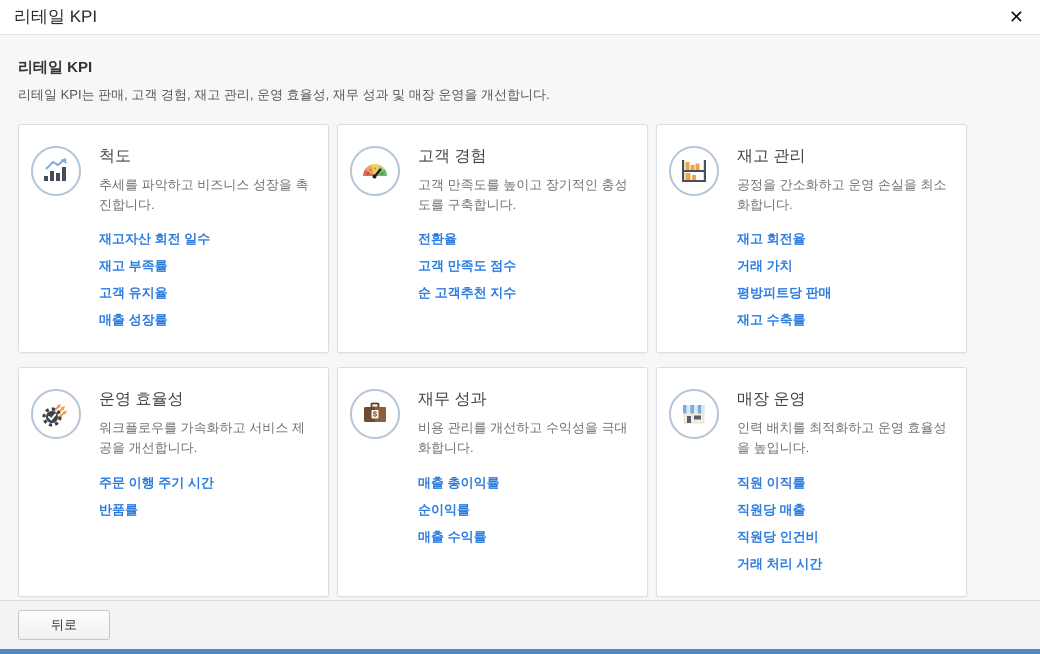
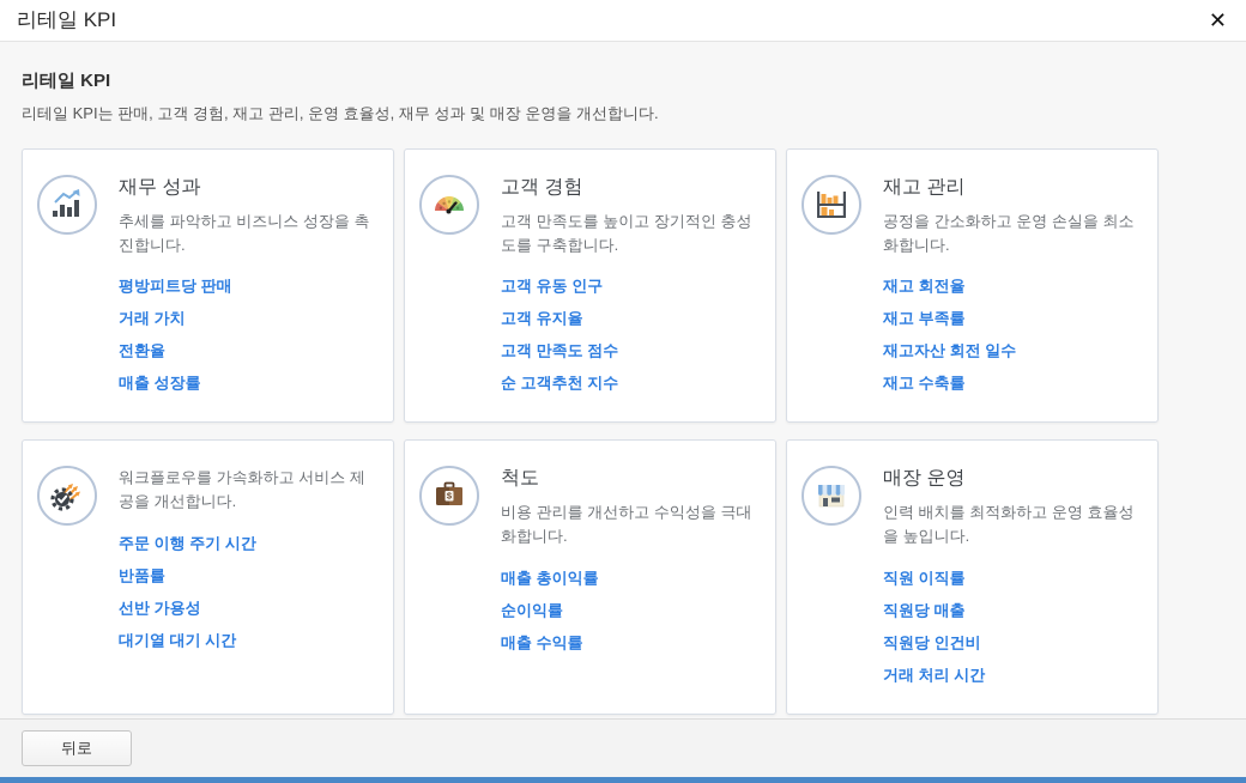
  리테일 KPI
  ✕
  리테일 KPI
  리테일 KPI는 판매, 고객 경험, 재고 관리, 운영 효율성, 재무 성과 및 매장 운영을 개선합니다.
- 척도
+ 재무 성과
  추세를 파악하고 비즈니스 성장을 촉진합니다.
- 재고자산 회전 일수
+ 평방피트당 판매
- 재고 부족률
+ 거래 가치
- 고객 유지율
+ 전환율
  매출 성장률
  고객 경험
  고객 만족도를 높이고 장기적인 충성도를 구축합니다.
+ 고객 유동 인구
- 전환율
+ 고객 유지율
  고객 만족도 점수
  순 고객추천 지수
  재고 관리
  공정을 간소화하고 운영 손실을 최소화합니다.
  재고 회전율
- 거래 가치
+ 재고 부족률
- 평방피트당 판매
+ 재고자산 회전 일수
  재고 수축률
- 운영 효율성
  워크플로우를 가속화하고 서비스 제공을 개선합니다.
  주문 이행 주기 시간
  반품률
+ 선반 가용성
+ 대기열 대기 시간
  $
- 재무 성과
+ 척도
  비용 관리를 개선하고 수익성을 극대화합니다.
  매출 총이익률
  순이익률
  매출 수익률
  매장 운영
  인력 배치를 최적화하고 운영 효율성을 높입니다.
  직원 이직률
  직원당 매출
  직원당 인건비
  거래 처리 시간
  뒤로
